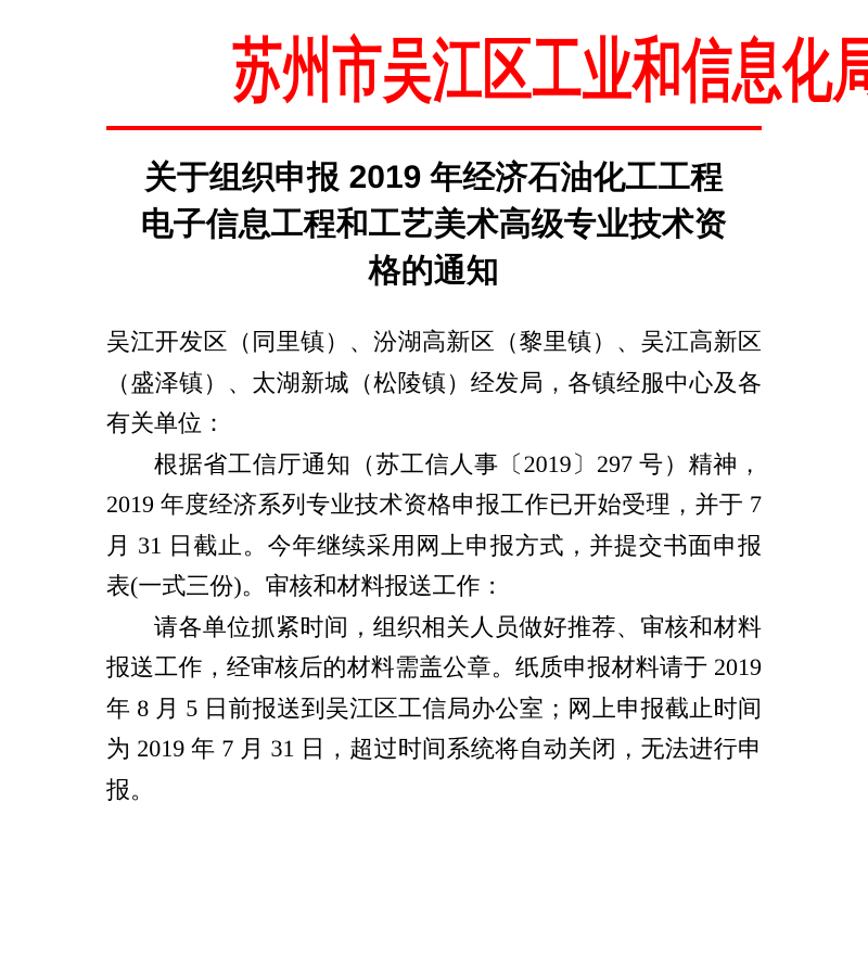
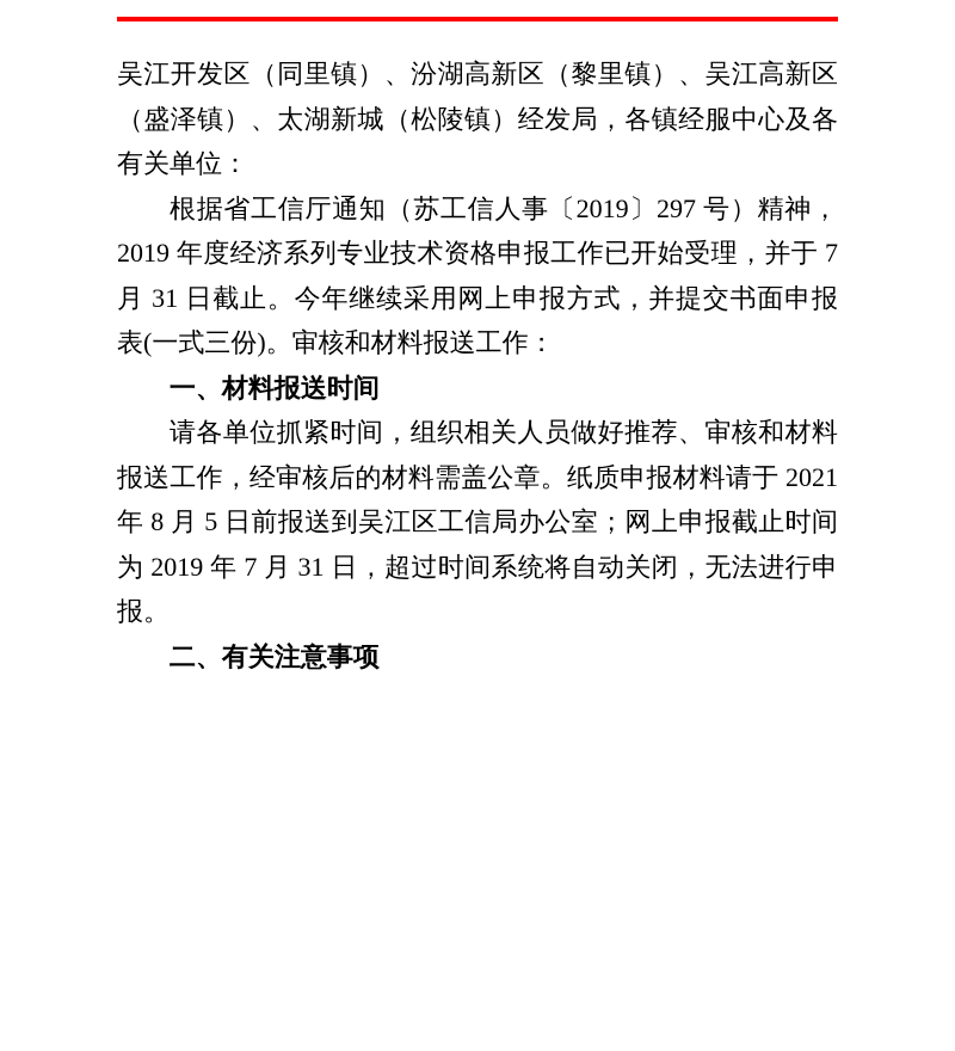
- 苏州市吴江区工业和信息化局
- 关于组织申报 2019 年经济石油化工工程电子信息工程和工艺美术高级专业技术资格的通知
  吴江开发区（同里镇）、汾湖高新区（黎里镇）、吴江高新区（盛泽镇）、太湖新城（松陵镇）经发局，各镇经服中心及各有关单位：
  根据省工信厅通知（苏工信人事〔2019〕297 号）精神，2019 年度经济系列专业技术资格申报工作已开始受理，并于 7 月 31 日截止。今年继续采用网上申报方式，并提交书面申报表(一式三份)。审核和材料报送工作：
+ 一、材料报送时间
- 请各单位抓紧时间，组织相关人员做好推荐、审核和材料报送工作，经审核后的材料需盖公章。纸质申报材料请于 2019 年 8 月 5 日前报送到吴江区工信局办公室；网上申报截止时间为 2019 年 7 月 31 日，超过时间系统将自动关闭，无法进行申报。
+ 请各单位抓紧时间，组织相关人员做好推荐、审核和材料报送工作，经审核后的材料需盖公章。纸质申报材料请于 2021 年 8 月 5 日前报送到吴江区工信局办公室；网上申报截止时间为 2019 年 7 月 31 日，超过时间系统将自动关闭，无法进行申报。
+ 二、有关注意事项
